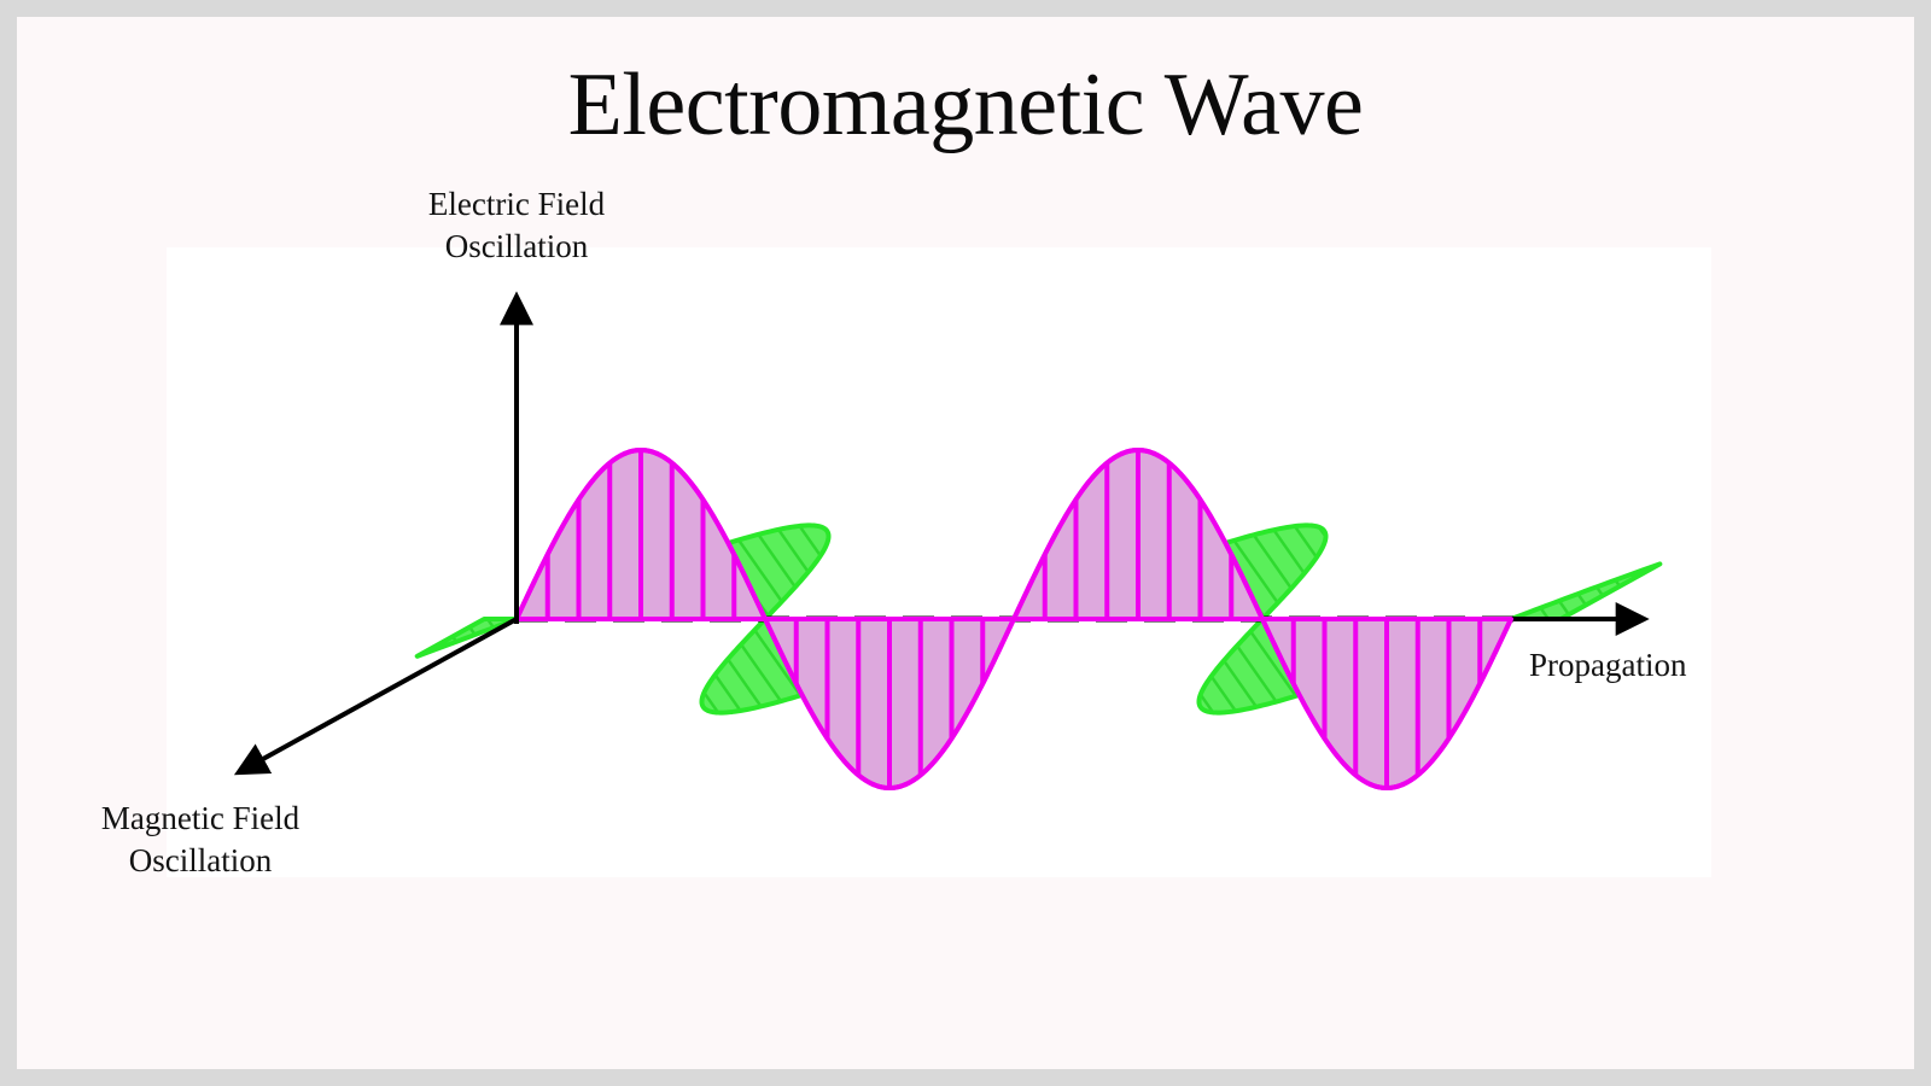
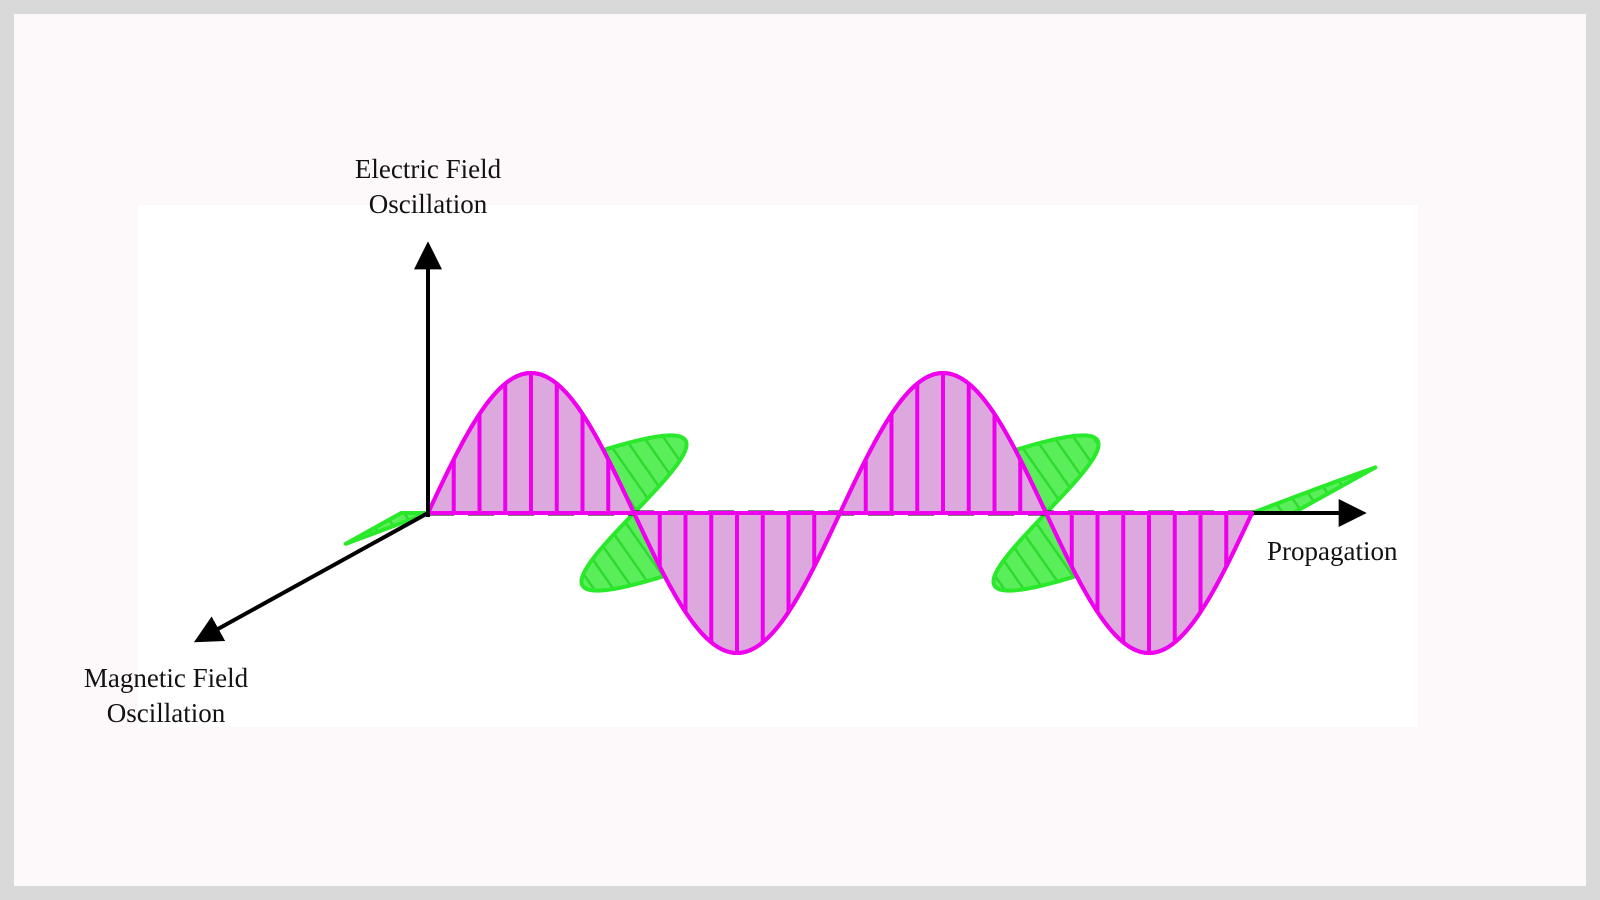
- Electromagnetic Wave
  Electric Field
  Oscillation
  Magnetic Field
  Oscillation
  Propagation
